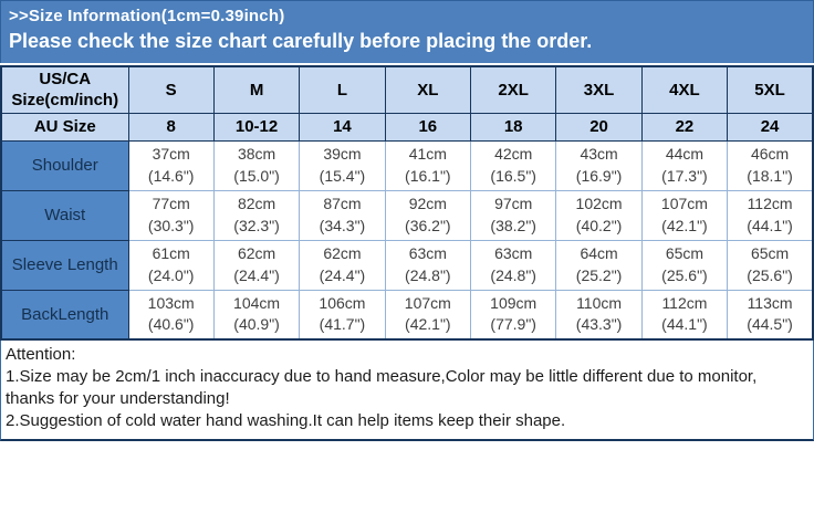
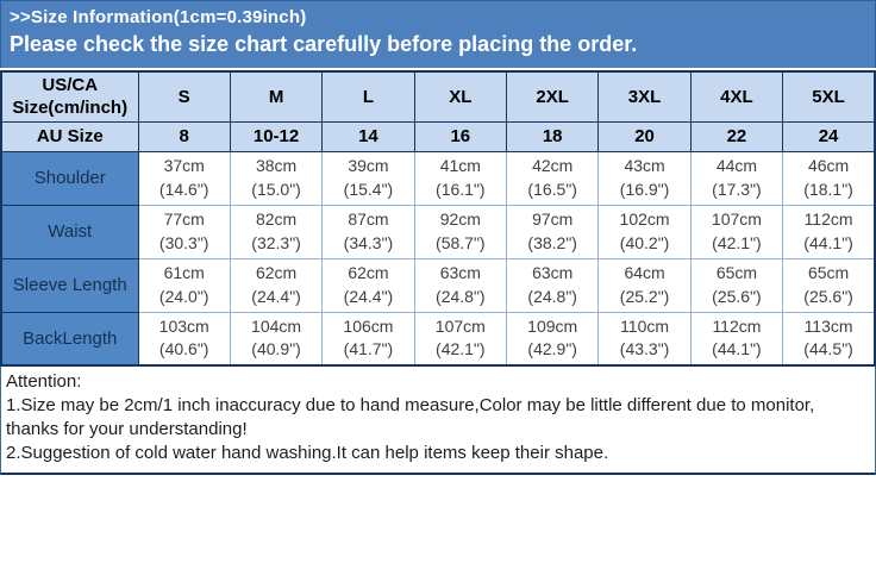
  >>Size Information(1cm=0.39inch)
  Please check the size chart carefully before placing the order.
  US/CASize(cm/inch)	S	M	L	XL	2XL	3XL	4XL	5XL
  AU Size	8	10-12	14	16	18	20	22	24
  Shoulder	37cm(14.6")	38cm(15.0")	39cm(15.4")	41cm(16.1")	42cm(16.5")	43cm(16.9")	44cm(17.3")	46cm(18.1")
- Waist	77cm(30.3")	82cm(32.3")	87cm(34.3")	92cm(36.2")	97cm(38.2")	102cm(40.2")	107cm(42.1")	112cm(44.1")
+ Waist	77cm(30.3")	82cm(32.3")	87cm(34.3")	92cm(58.7")	97cm(38.2")	102cm(40.2")	107cm(42.1")	112cm(44.1")
  Sleeve Length	61cm(24.0")	62cm(24.4")	62cm(24.4")	63cm(24.8")	63cm(24.8")	64cm(25.2")	65cm(25.6")	65cm(25.6")
- BackLength	103cm(40.6")	104cm(40.9")	106cm(41.7")	107cm(42.1")	109cm(77.9")	110cm(43.3")	112cm(44.1")	113cm(44.5")
+ BackLength	103cm(40.6")	104cm(40.9")	106cm(41.7")	107cm(42.1")	109cm(42.9")	110cm(43.3")	112cm(44.1")	113cm(44.5")
  Attention:
  1.Size may be 2cm/1 inch inaccuracy due to hand measure,Color may be little different due to monitor,
  thanks for your understanding!
  2.Suggestion of cold water hand washing.It can help items keep their shape.
